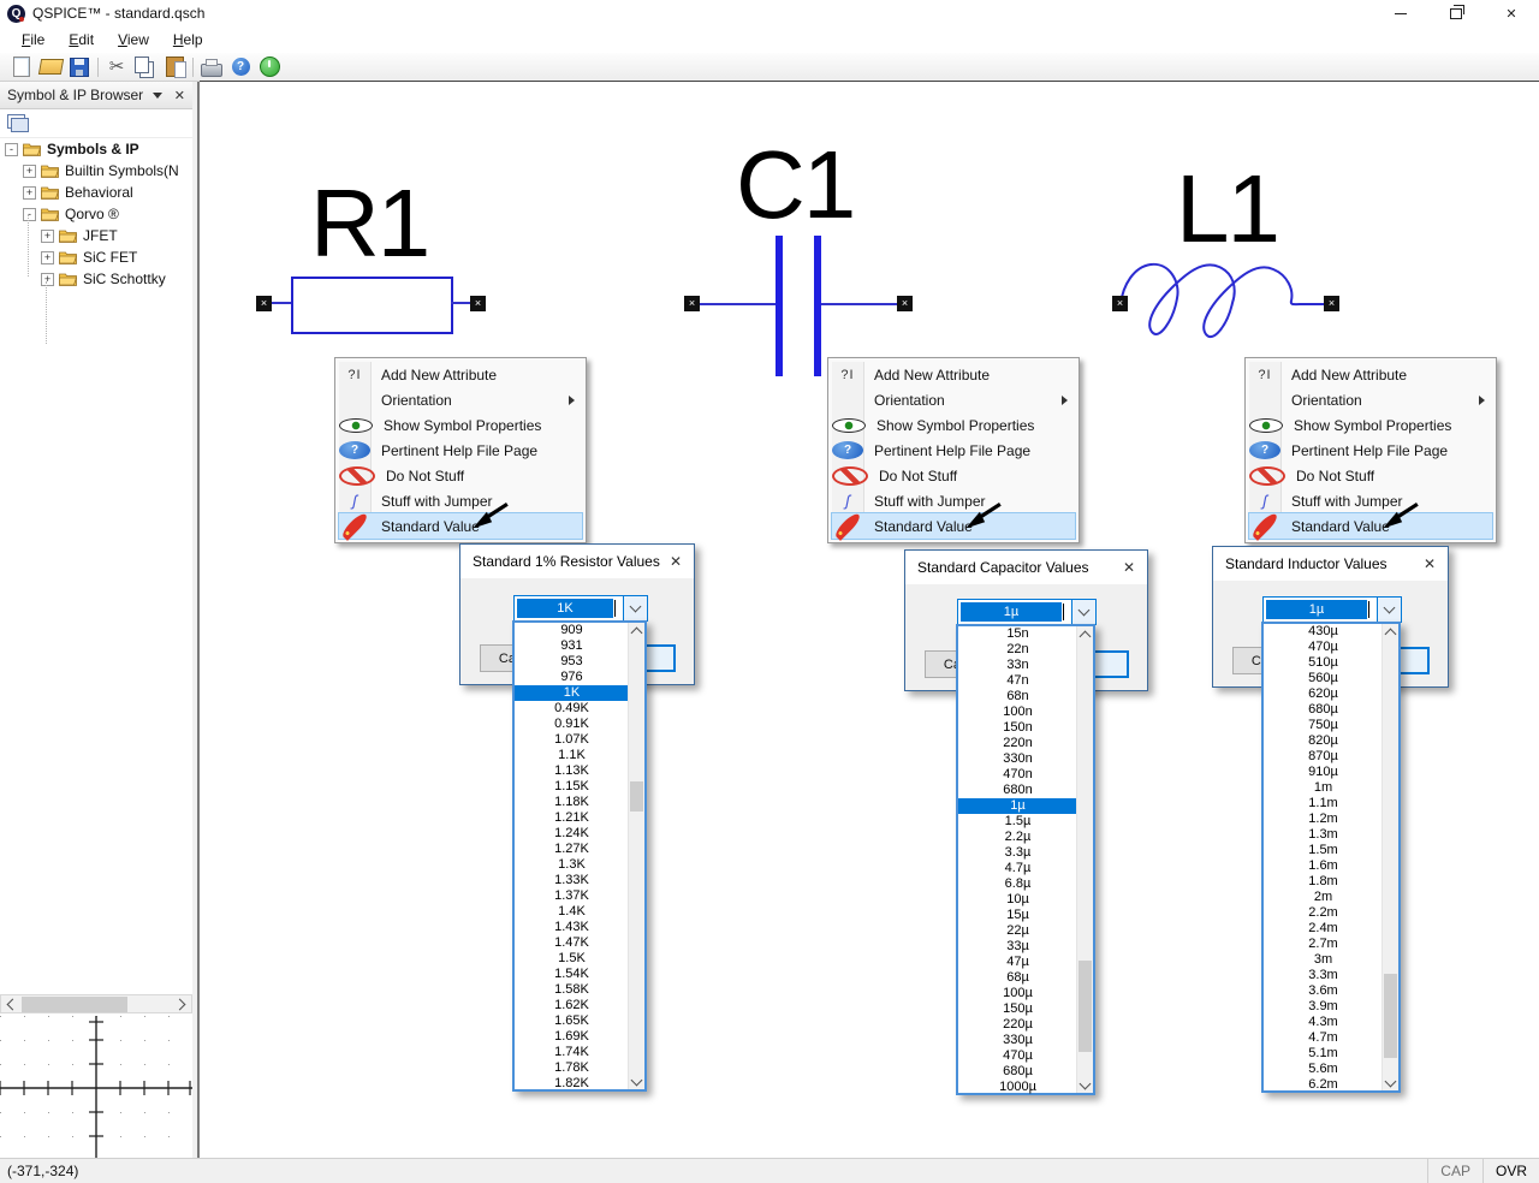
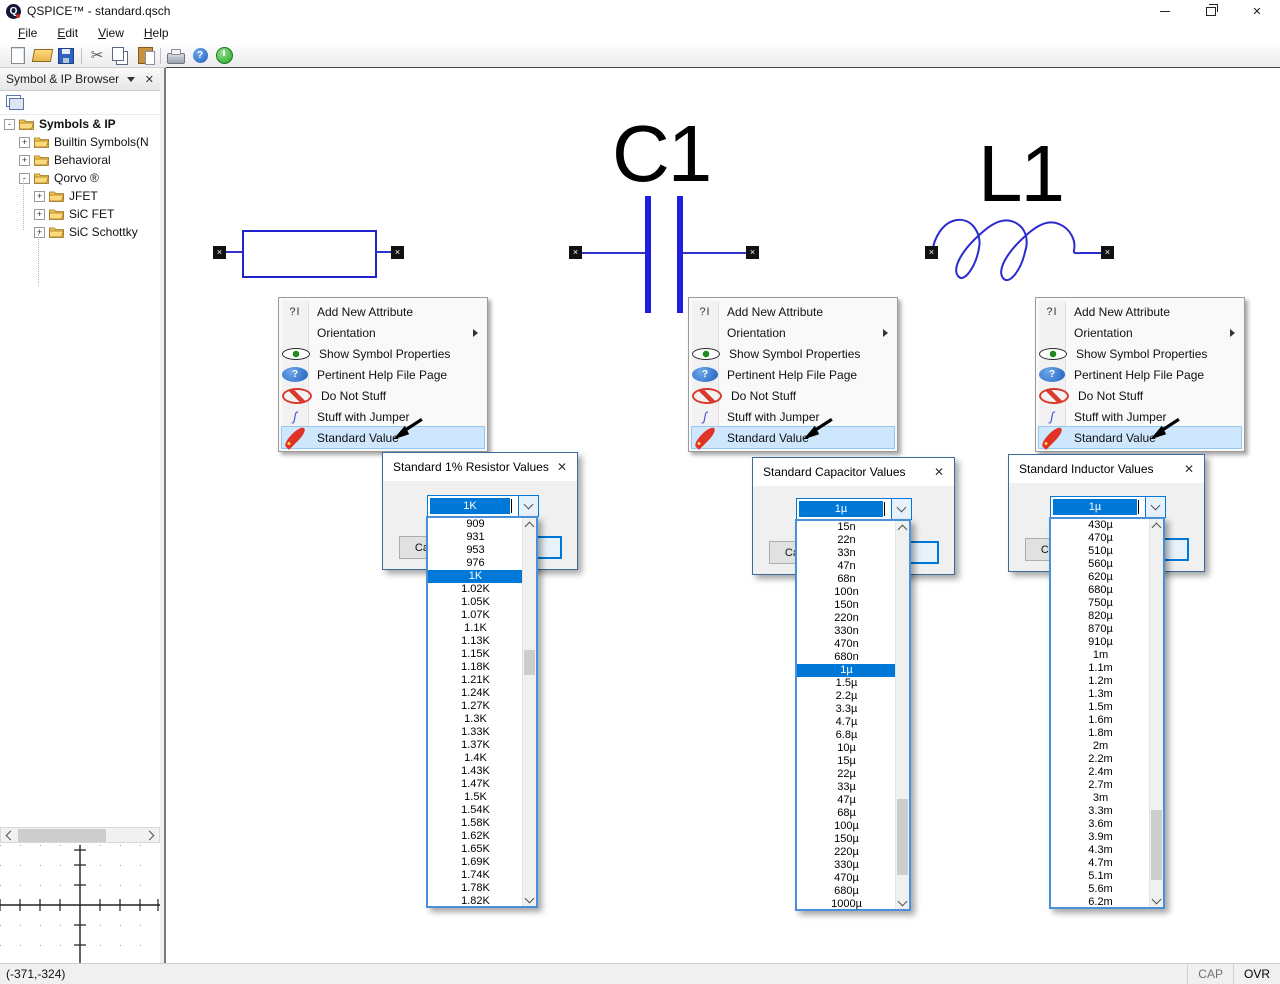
  Q
  QSPICE™ - standard.qsch
  ✕
  File
  Edit
  View
  Help
  Symbol & IP Browser
  ✕
  -
  Symbols & IP
  +
  Builtin Symbols(N
  +
  Behavioral
  -
  Qorvo ®
  +
  JFET
  +
  SiC FET
  +
  SiC Schottky
- R1
  ×
  ×
  C1
  ×
  ×
  L1
  ×
  ×
  Add New Attribute
  Orientation
  Show Symbol Properties
  Pertinent Help File Page
  Do Not Stuff
  Stuff with Jumper
  Standard Valu
  Add New Attribute
  Orientation
  Show Symbol Properties
  Pertinent Help File Page
  Do Not Stuff
  Stuff with Jumper
  Standard Valu
  Add New Attribute
  Orientation
  Show Symbol Properties
  Pertinent Help File Page
  Do Not Stuff
  Stuff with Jumper
  Standard Valu
  Standard 1% Resistor Values
  ✕
  1K
  909
  931
  953
  976
  1K
- 0.49K
+ 1.02K
- 0.91K
+ 1.05K
  1.07K
  1.1K
  1.13K
  1.15K
  1.18K
  1.21K
  1.24K
  1.27K
  1.3K
  1.33K
  1.37K
  1.4K
  1.43K
  1.47K
  1.5K
  1.54K
  1.58K
  1.62K
  1.65K
  1.69K
  1.74K
  1.78K
  1.82K
  Standard Capacitor Values
  ✕
  1µ
  15n
  22n
  33n
  47n
  68n
  100n
  150n
  220n
  330n
  470n
  680n
  1µ
  1.5µ
  2.2µ
  3.3µ
  4.7µ
  6.8µ
  10µ
  15µ
  22µ
  33µ
  47µ
  68µ
  100µ
  150µ
  220µ
  330µ
  470µ
  680µ
  1000µ
  Standard Inductor Values
  ✕
  1µ
  430µ
  470µ
  510µ
  560µ
  620µ
  680µ
  750µ
  820µ
  870µ
  910µ
  1m
  1.1m
  1.2m
  1.3m
  1.5m
  1.6m
  1.8m
  2m
  2.2m
  2.4m
  2.7m
  3m
  3.3m
  3.6m
  3.9m
  4.3m
  4.7m
  5.1m
  5.6m
  6.2m
  (-371,-324)
  CAP
  OVR
